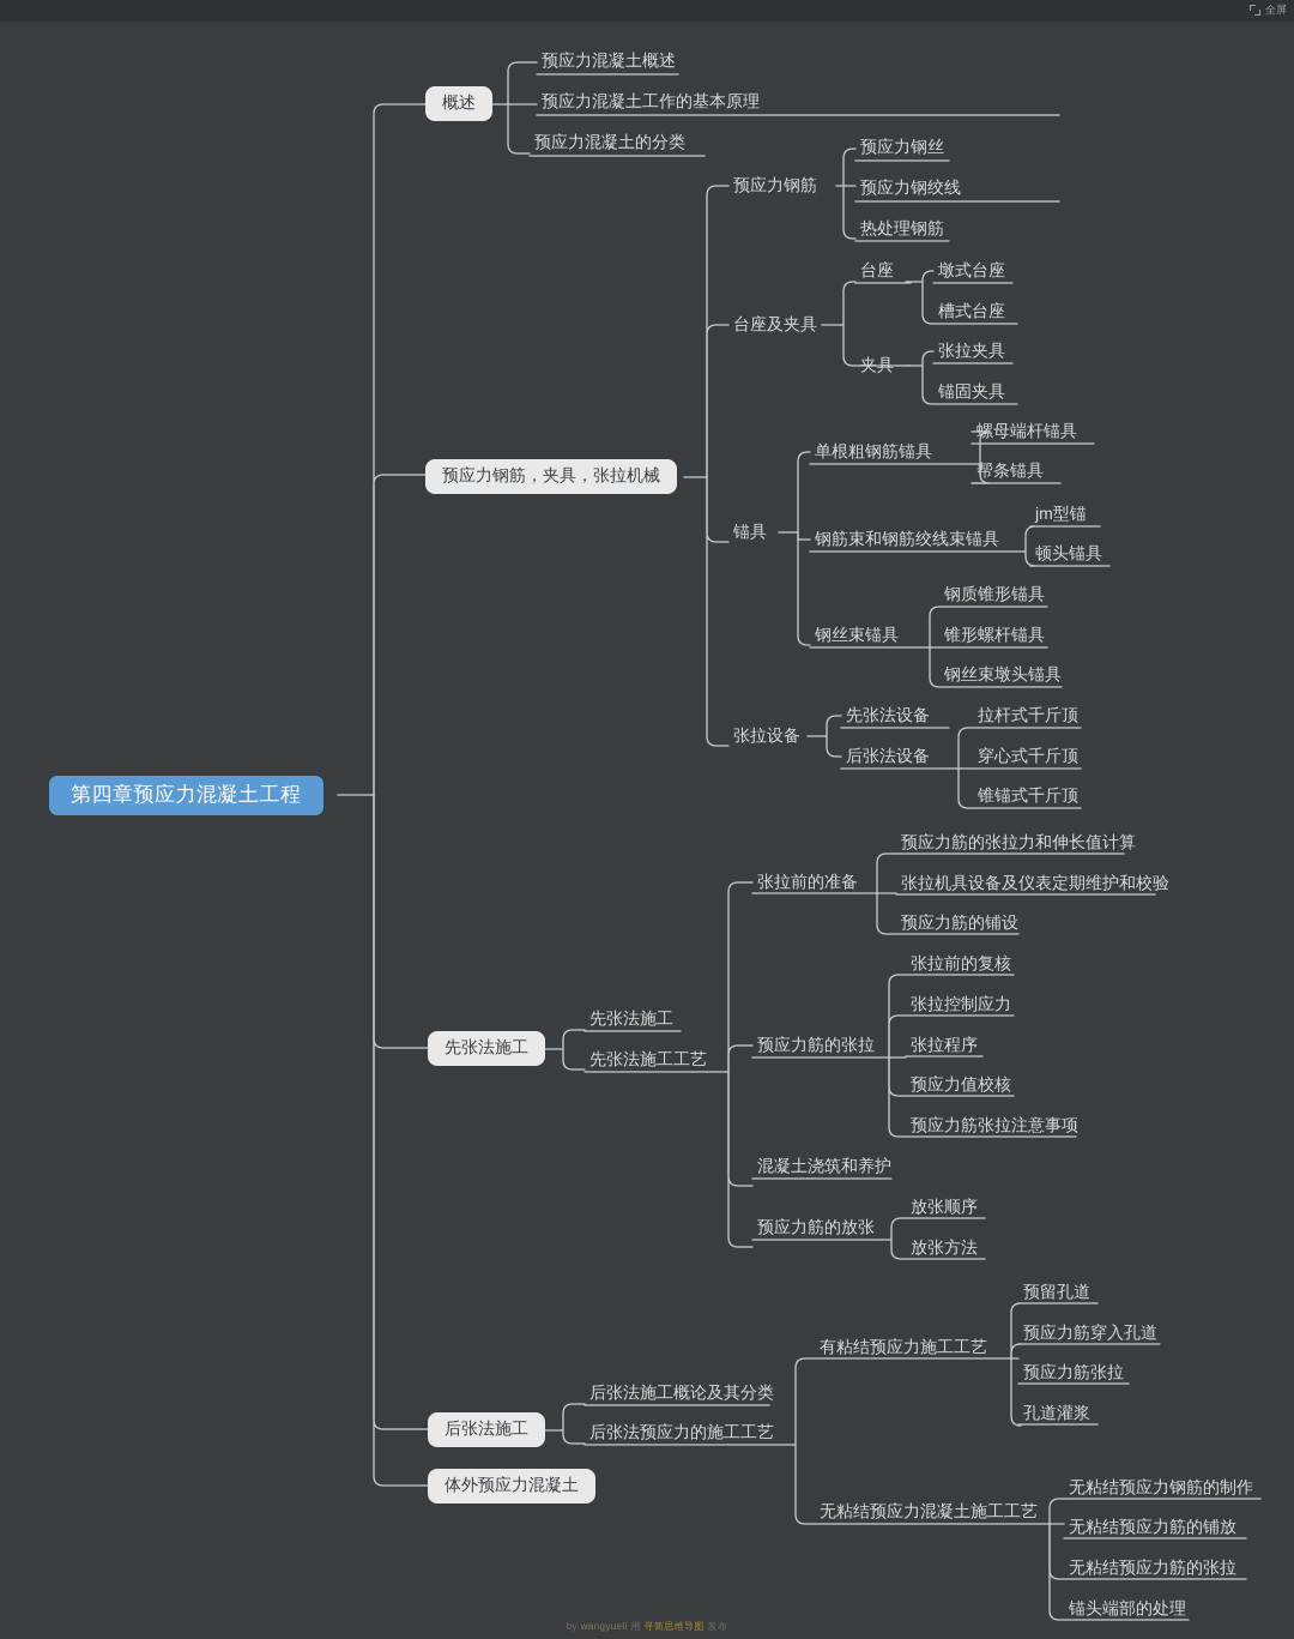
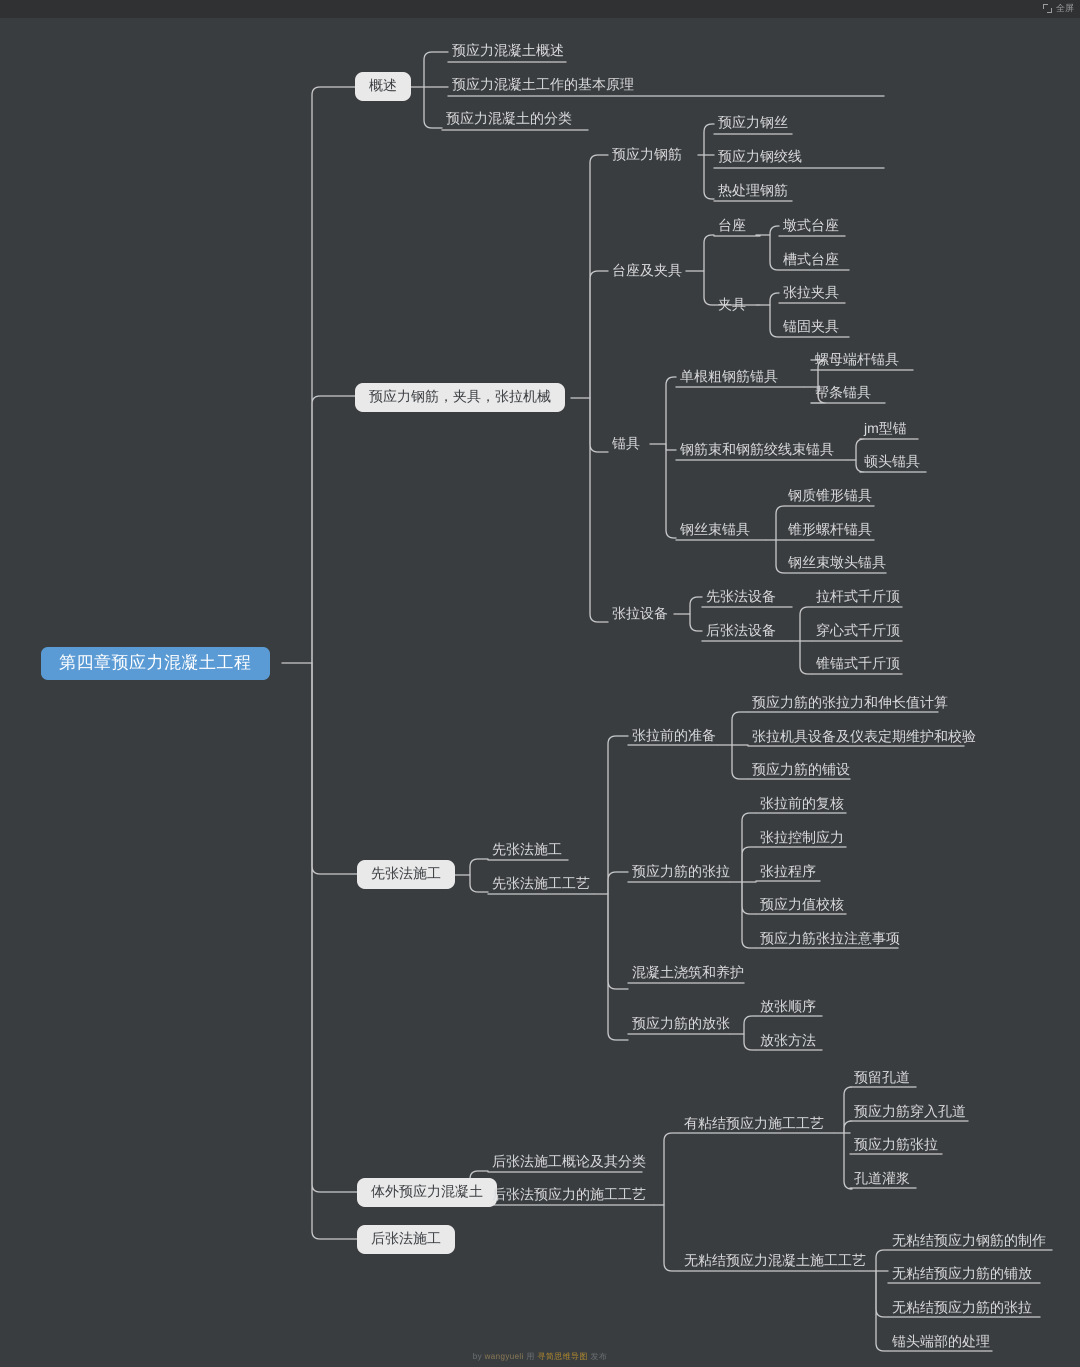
  第四章预应力混凝土工程
  概述
  预应力混凝土概述
  预应力混凝土工作的基本原理
  预应力混凝土的分类
  预应力钢筋，夹具，张拉机械
  预应力钢筋
  预应力钢丝
  预应力钢绞线
  热处理钢筋
  台座及夹具
  台座
  墩式台座
  槽式台座
  夹具
  张拉夹具
  锚固夹具
  锚具
  单根粗钢筋锚具
  螺母端杆锚具
  帮条锚具
  钢筋束和钢筋绞线束锚具
  jm型锚
  顿头锚具
  钢丝束锚具
  钢质锥形锚具
  锥形螺杆锚具
  钢丝束墩头锚具
  张拉设备
  先张法设备
  后张法设备
  拉杆式千斤顶
  穿心式千斤顶
  锥锚式千斤顶
  先张法施工
  先张法施工
  先张法施工工艺
  张拉前的准备
  预应力筋的张拉力和伸长值计算
  张拉机具设备及仪表定期维护和校验
  预应力筋的铺设
  预应力筋的张拉
  张拉前的复核
  张拉控制应力
  张拉程序
  预应力值校核
  预应力筋张拉注意事项
  混凝土浇筑和养护
  预应力筋的放张
  放张顺序
  放张方法
- 后张法施工
+ 体外预应力混凝土
  后张法施工概论及其分类
  后张法预应力的施工工艺
  有粘结预应力施工工艺
  预留孔道
  预应力筋穿入孔道
  预应力筋张拉
  孔道灌浆
  无粘结预应力混凝土施工工艺
  无粘结预应力钢筋的制作
  无粘结预应力筋的铺放
  无粘结预应力筋的张拉
  锚头端部的处理
- 体外预应力混凝土
+ 后张法施工
  全屏
  by wangyueli 用 寻简思维导图 发布
